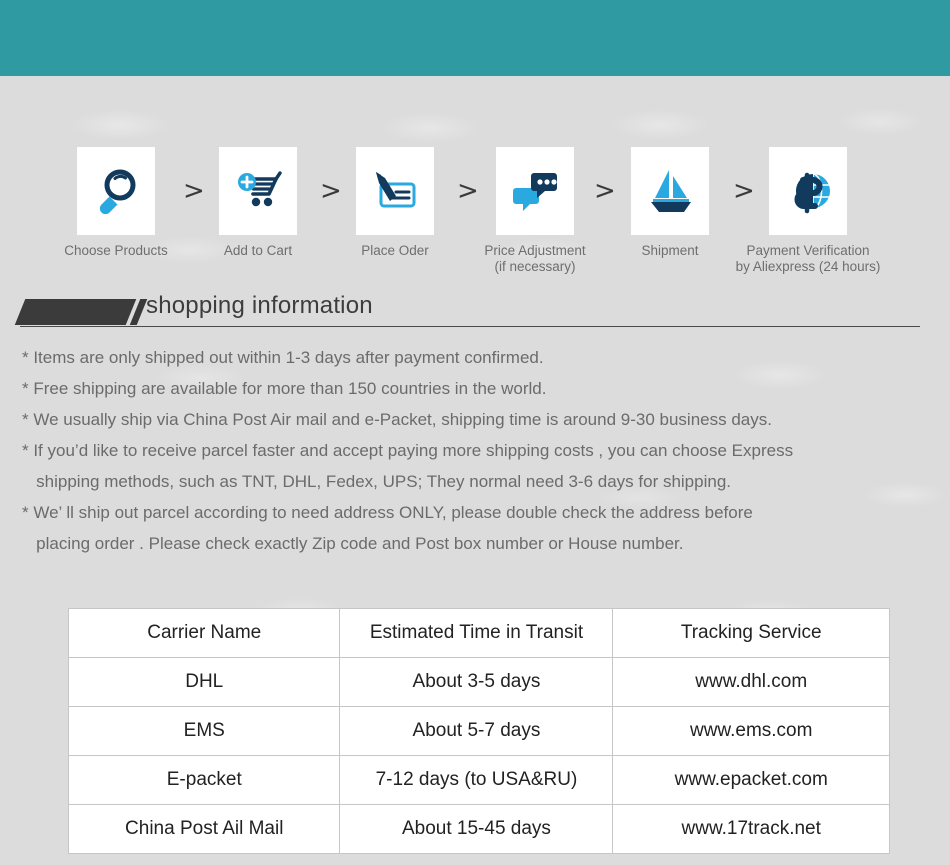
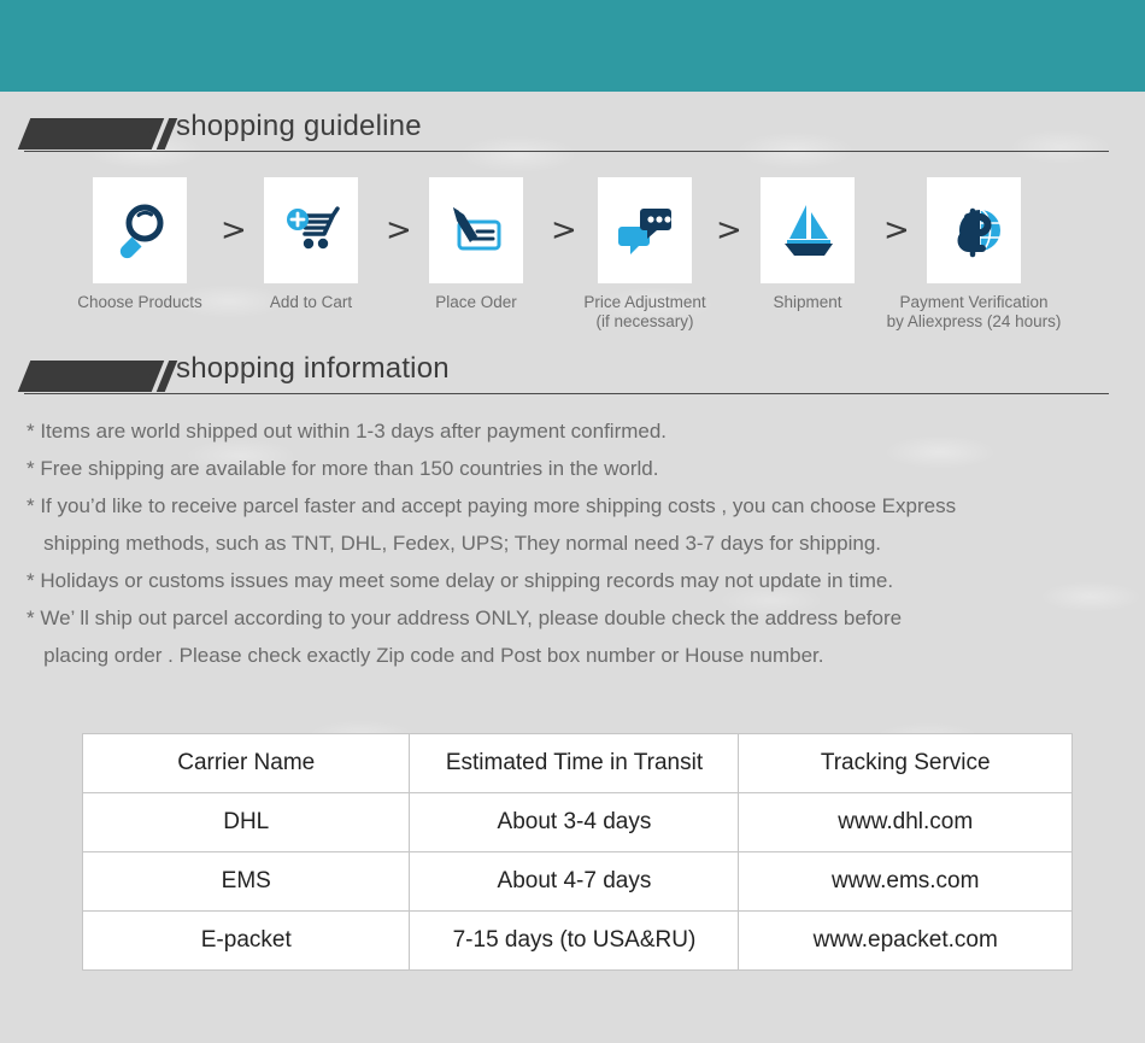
+ shopping guideline
  Choose Products
  >
  Add to Cart
  >
  Place Oder
  >
  Price Adjustment
  (if necessary)
  >
  Shipment
  >
  Payment Verification
  by Aliexpress (24 hours)
  shopping information
- * Items are only shipped out within 1-3 days after payment confirmed.
+ * Items are world shipped out within 1-3 days after payment confirmed.
  * Free shipping are available for more than 150 countries in the world.
- * We usually ship via China Post Air mail and e-Packet, shipping time is around 9-30 business days.
  * If you’d like to receive parcel faster and accept paying more shipping costs , you can choose Express
- shipping methods, such as TNT, DHL, Fedex, UPS; They normal need 3-6 days for shipping.
+ shipping methods, such as TNT, DHL, Fedex, UPS; They normal need 3-7 days for shipping.
+ * Holidays or customs issues may meet some delay or shipping records may not update in time.
- * We’ ll ship out parcel according to need address ONLY, please double check the address before
+ * We’ ll ship out parcel according to your address ONLY, please double check the address before
  placing order . Please check exactly Zip code and Post box number or House number.
  Carrier Name	Estimated Time in Transit	Tracking Service
- DHL	About 3-5 days	www.dhl.com
+ DHL	About 3-4 days	www.dhl.com
- EMS	About 5-7 days	www.ems.com
+ EMS	About 4-7 days	www.ems.com
- E-packet	7-12 days (to USA&RU)	www.epacket.com
+ E-packet	7-15 days (to USA&RU)	www.epacket.com
- China Post Ail Mail	About 15-45 days	www.17track.net
